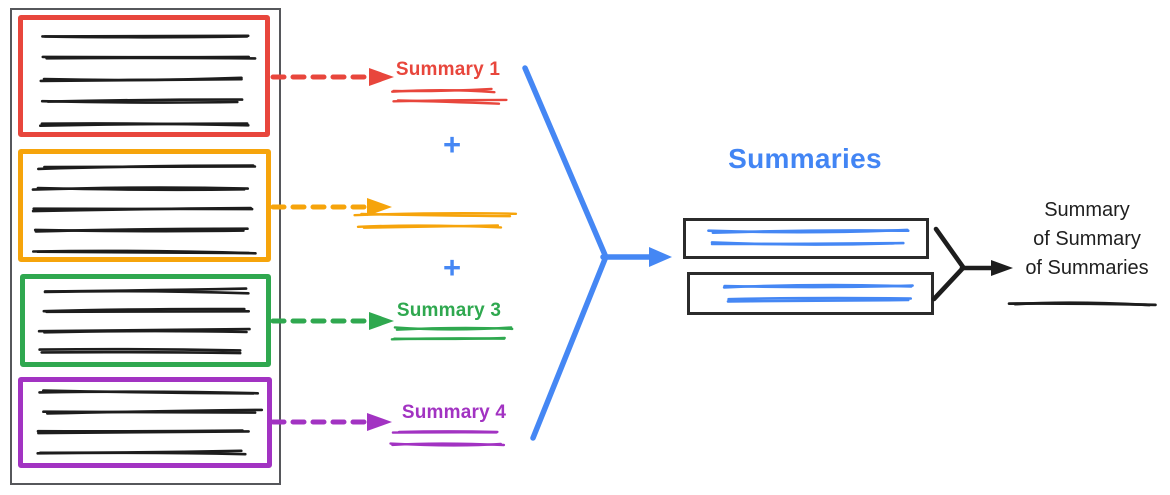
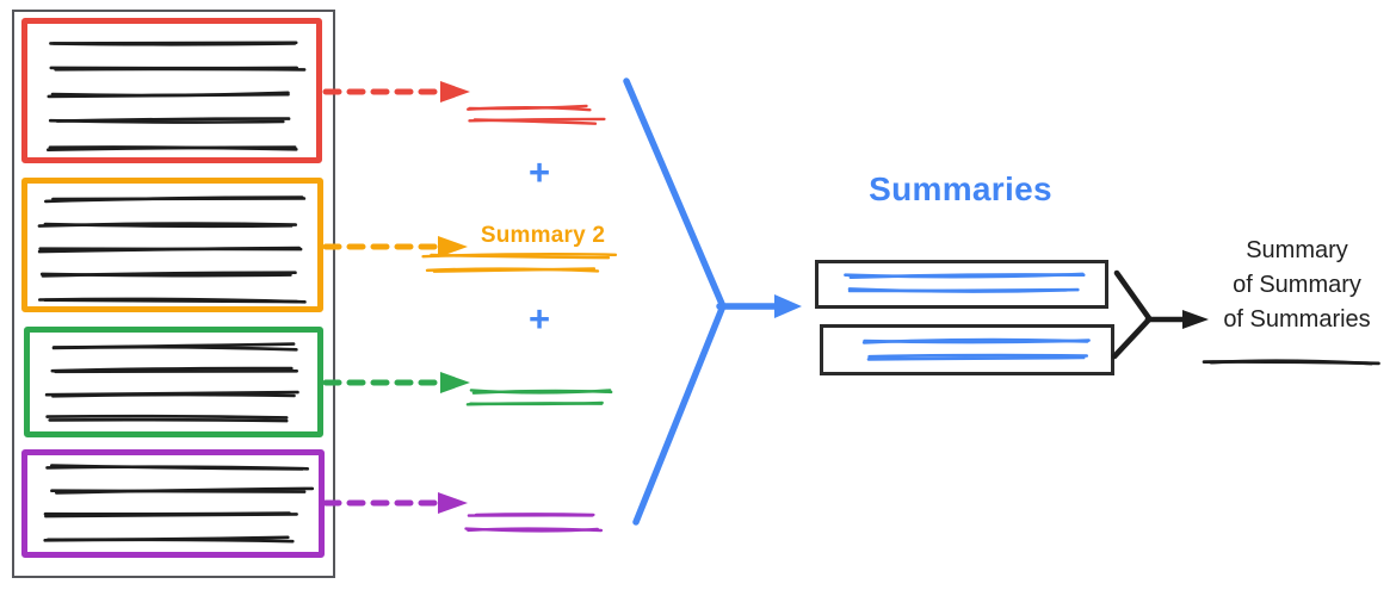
- Summary 1
  +
+ Summary 2
  +
- Summary 3
- Summary 4
  Summaries
  Summary
  of Summary
  of Summaries
